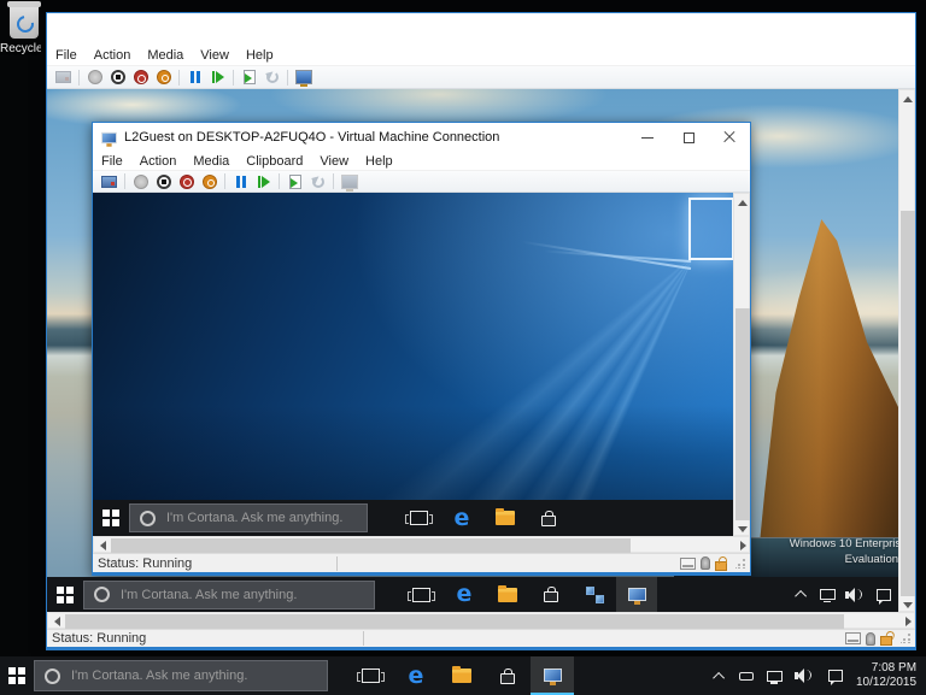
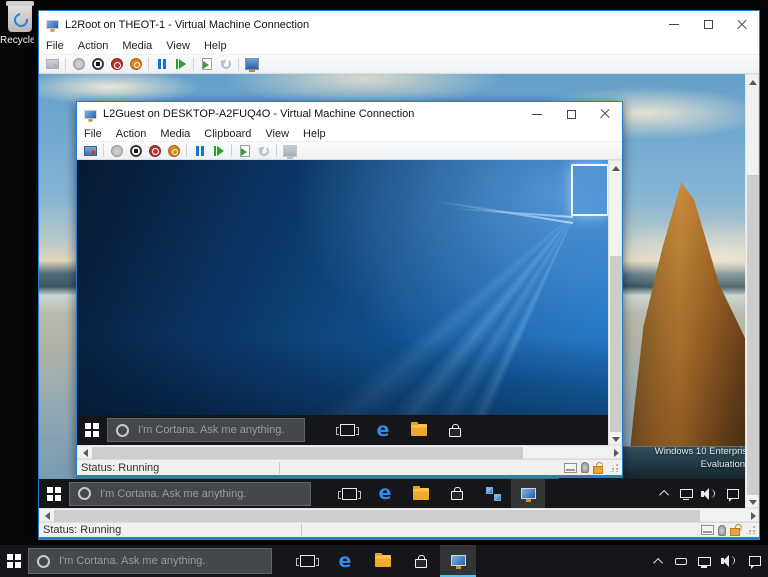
  Recycle
+ L2Root on THEOT-1 - Virtual Machine Connection
  File
  Action
  Media
  View
  Help
  Windows 10 Enterpri
  Evaluation
  L2Guest on DESKTOP-A2FUQ4O - Virtual Machine Connection
  File
  Action
  Media
  Clipboard
  View
  Help
  I'm Cortana. Ask me anything.
  e
  Status: Running
  I'm Cortana. Ask me anything.
  e
  Status: Running
  I'm Cortana. Ask me anything.
  e
- 7:08 PM
- 10/12/2015
